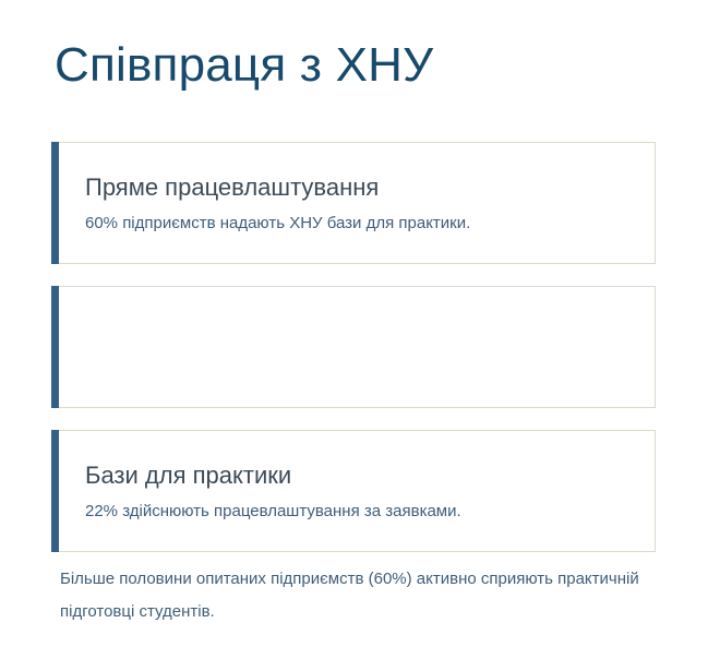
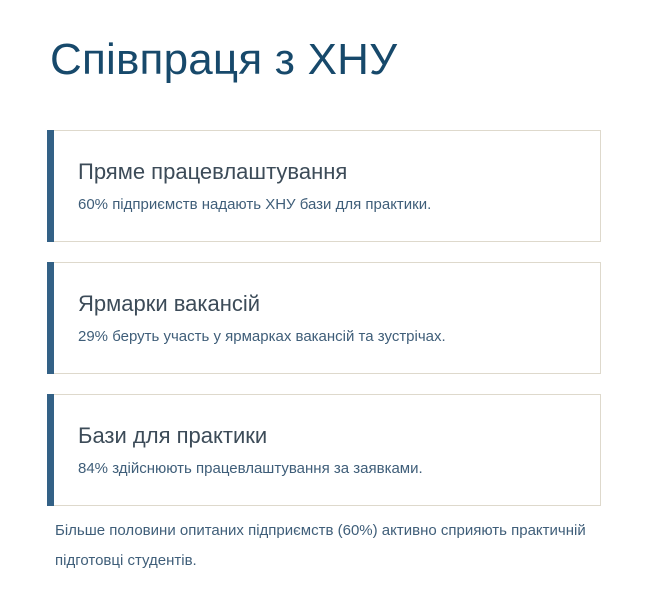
  Співпраця з ХНУ
  Пряме працевлаштування
  60% підприємств надають ХНУ бази для практики.
+ Ярмарки вакансій
+ 29% беруть участь у ярмарках вакансій та зустрічах.
  Бази для практики
- 22% здійснюють працевлаштування за заявками.
+ 84% здійснюють працевлаштування за заявками.
  Більше половини опитаних підприємств (60%) активно сприяють практичній підготовці студентів.
